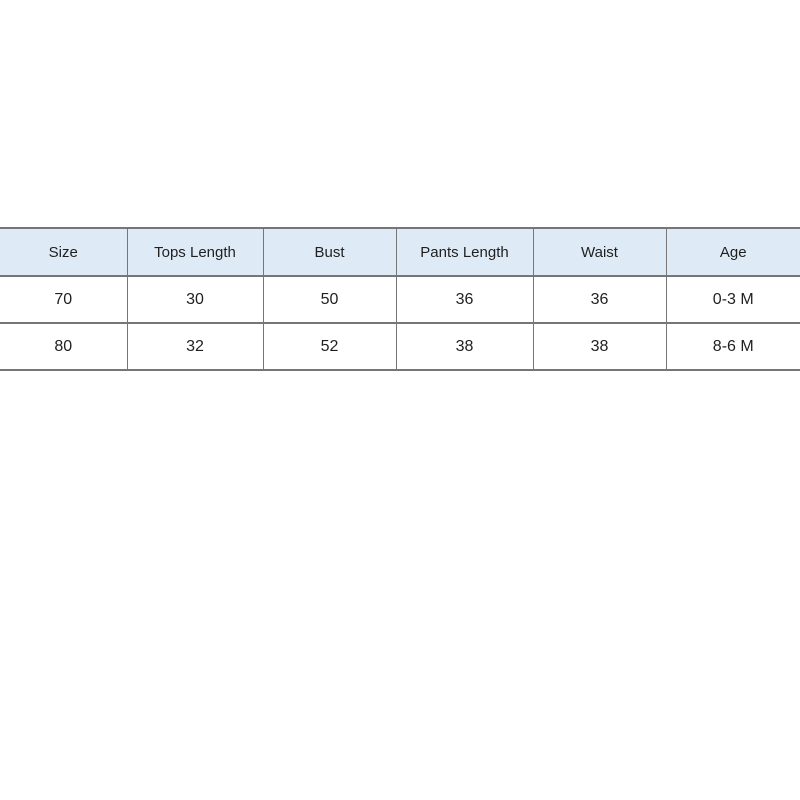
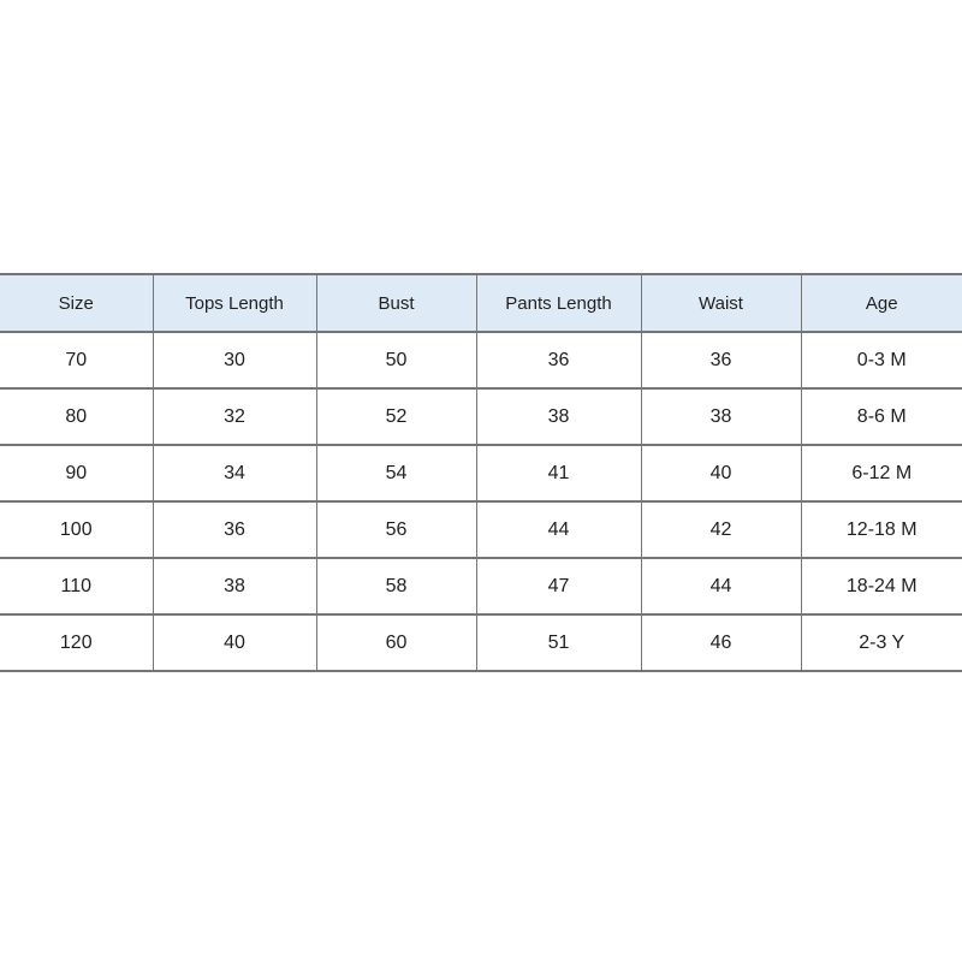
  Size	Tops Length	Bust	Pants Length	Waist	Age
  70	30	50	36	36	0-3 M
  80	32	52	38	38	8-6 M
+ 90	34	54	41	40	6-12 M
+ 100	36	56	44	42	12-18 M
+ 110	38	58	47	44	18-24 M
+ 120	40	60	51	46	2-3 Y
